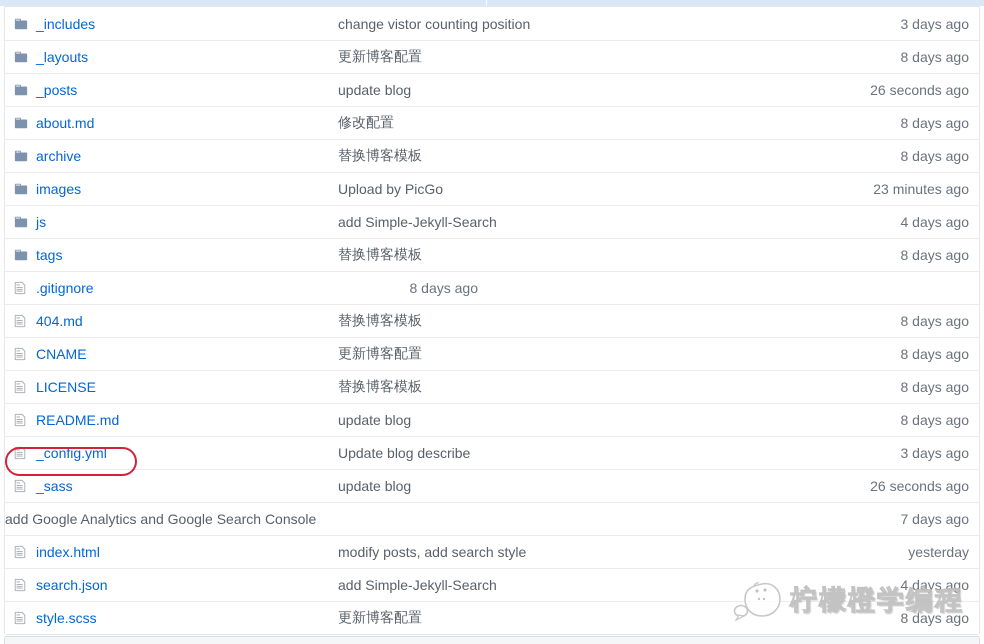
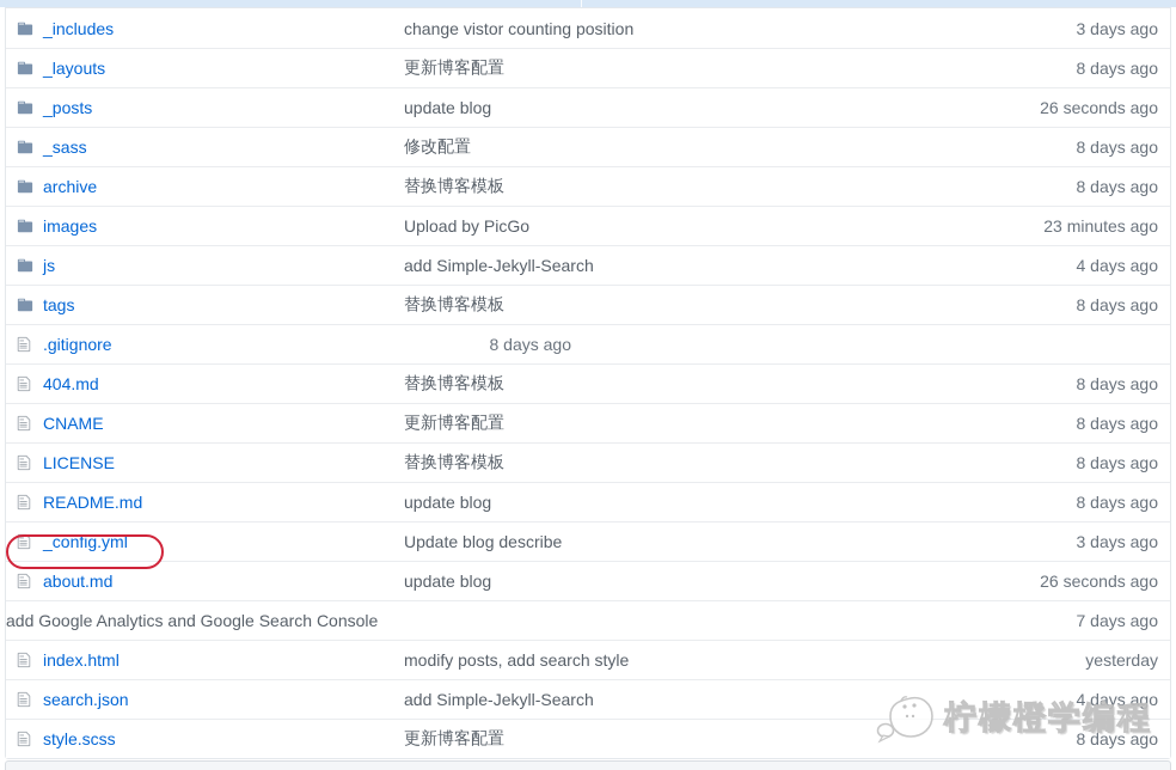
  _includes
  change vistor counting position
  3 days ago
  _layouts
  更新博客配置
  8 days ago
  _posts
  update blog
  26 seconds ago
- about.md
+ _sass
  修改配置
  8 days ago
  archive
  替换博客模板
  8 days ago
  images
  Upload by PicGo
  23 minutes ago
  js
  add Simple-Jekyll-Search
  4 days ago
  tags
  替换博客模板
  8 days ago
  .gitignore
  8 days ago
  404.md
  替换博客模板
  8 days ago
  CNAME
  更新博客配置
  8 days ago
  LICENSE
  替换博客模板
  8 days ago
  README.md
  update blog
  8 days ago
  _config.yml
  Update blog describe
  3 days ago
- _sass
+ about.md
  update blog
  26 seconds ago
  add Google Analytics and Google Search Console
  7 days ago
  index.html
  modify posts, add search style
  yesterday
  search.json
  add Simple-Jekyll-Search
  4 days ago
  style.scss
  更新博客配置
  8 days ago
  柠檬橙学编程
